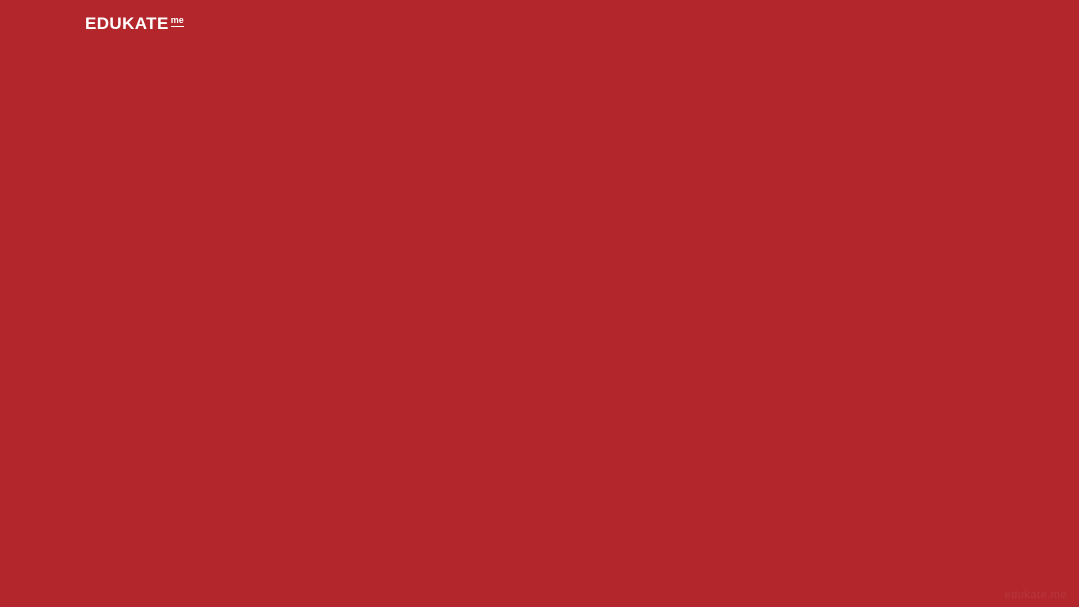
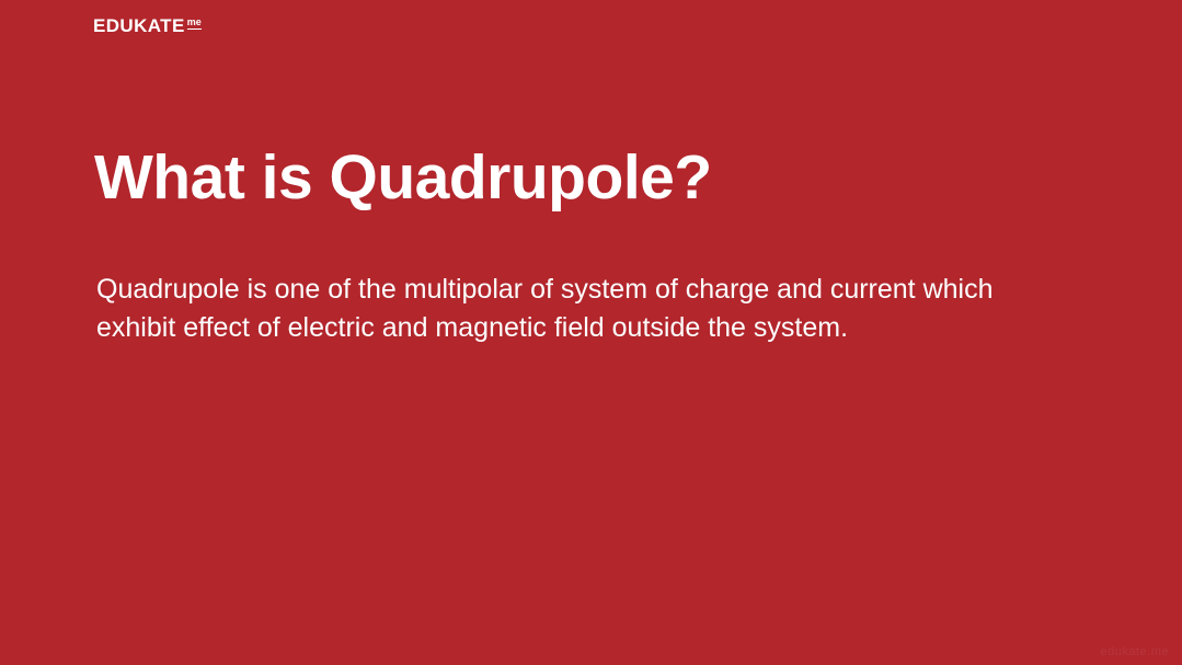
  EDUKATE
  me
+ What is Quadrupole?
+ Quadrupole is one of the multipolar of system of charge and current which exhibit effect of electric and magnetic field outside the system.
